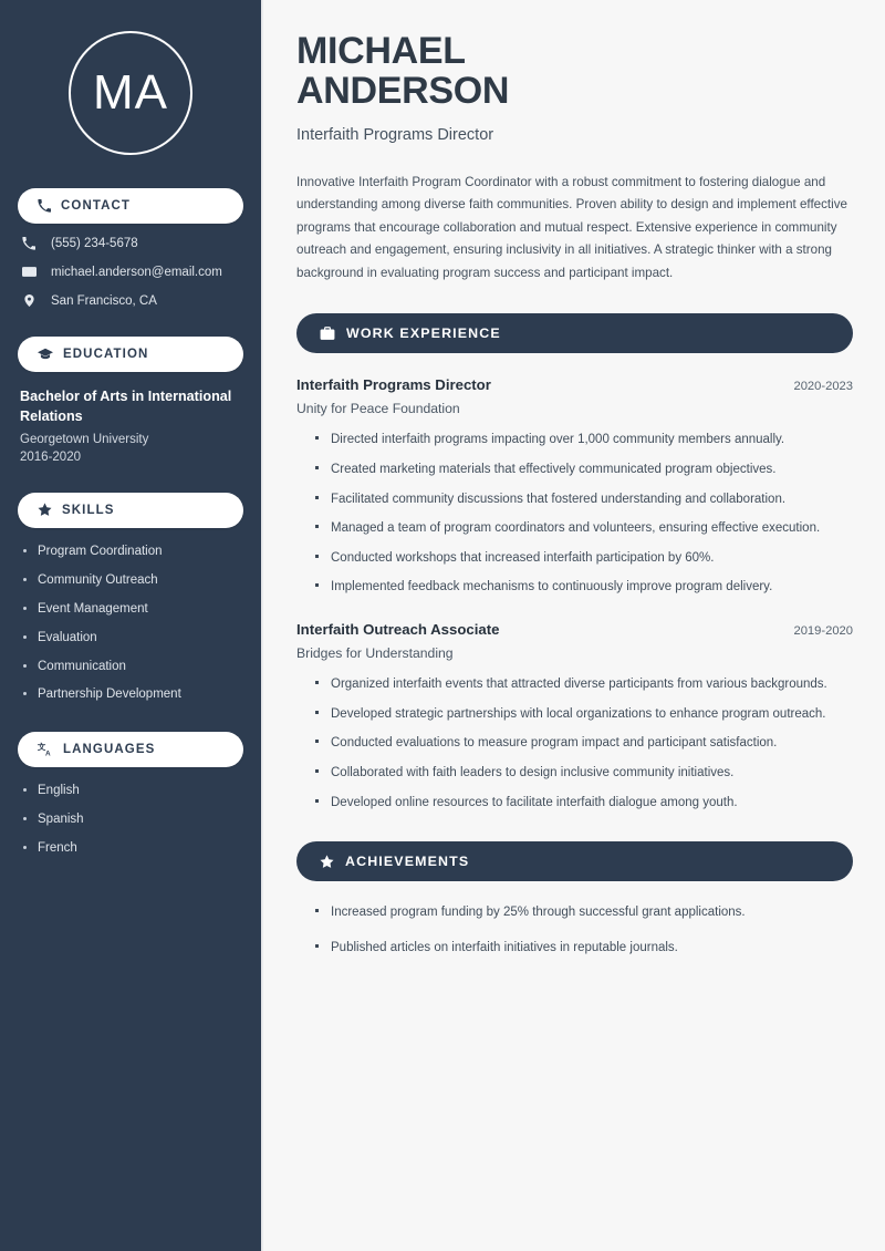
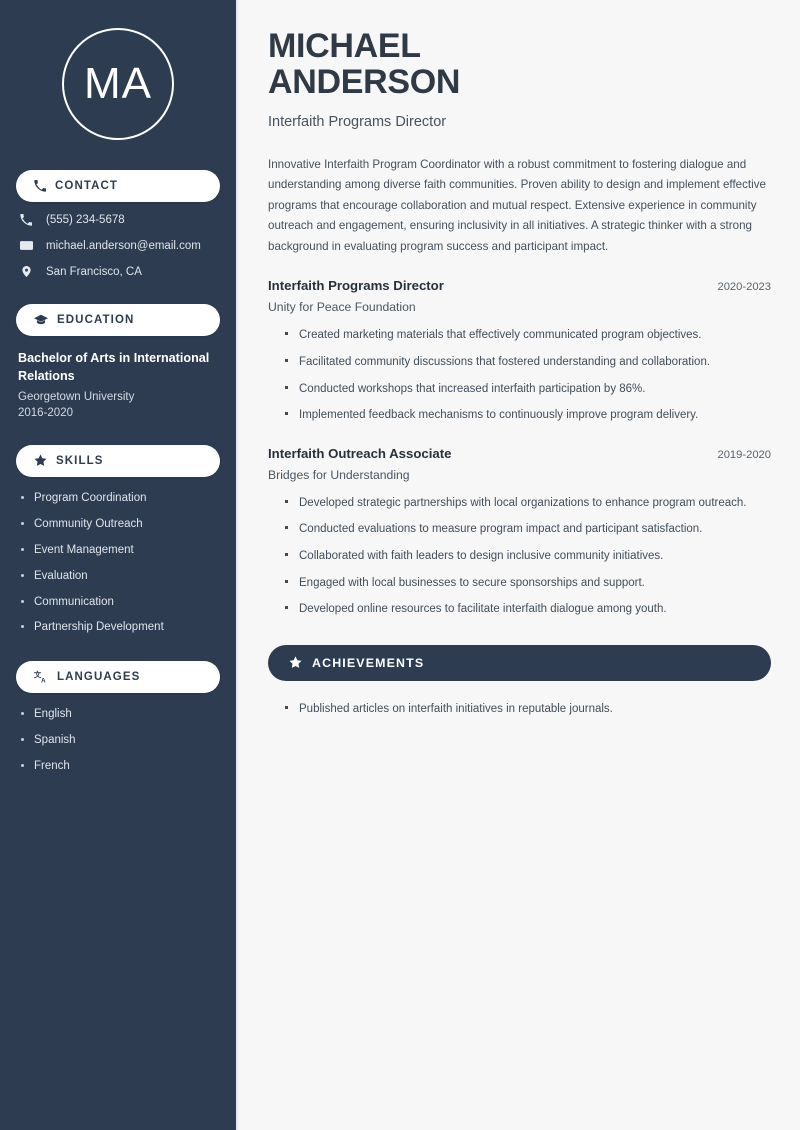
  MA
  CONTACT
  (555) 234-5678
  michael.anderson@email.com
  San Francisco, CA
  EDUCATION
  Bachelor of Arts in International Relations
  Georgetown University
  2016-2020
  SKILLS
  Program Coordination
  Community Outreach
  Event Management
  Evaluation
  Communication
  Partnership Development
  文
  LANGUAGES
  English
  Spanish
  French
  MICHAEL
  ANDERSON
  Interfaith Programs Director
  Innovative Interfaith Program Coordinator with a robust commitment to fostering dialogue and understanding among diverse faith communities. Proven ability to design and implement effective programs that encourage collaboration and mutual respect. Extensive experience in community outreach and engagement, ensuring inclusivity in all initiatives. A strategic thinker with a strong background in evaluating program success and participant impact.
- WORK EXPERIENCE
  Interfaith Programs Director
  2020-2023
  Unity for Peace Foundation
- Directed interfaith programs impacting over 1,000 community members annually.
  Created marketing materials that effectively communicated program objectives.
  Facilitated community discussions that fostered understanding and collaboration.
- Managed a team of program coordinators and volunteers, ensuring effective execution.
- Conducted workshops that increased interfaith participation by 60%.
+ Conducted workshops that increased interfaith participation by 86%.
  Implemented feedback mechanisms to continuously improve program delivery.
  Interfaith Outreach Associate
  2019-2020
  Bridges for Understanding
- Organized interfaith events that attracted diverse participants from various backgrounds.
  Developed strategic partnerships with local organizations to enhance program outreach.
  Conducted evaluations to measure program impact and participant satisfaction.
  Collaborated with faith leaders to design inclusive community initiatives.
+ Engaged with local businesses to secure sponsorships and support.
  Developed online resources to facilitate interfaith dialogue among youth.
  ACHIEVEMENTS
- Increased program funding by 25% through successful grant applications.
  Published articles on interfaith initiatives in reputable journals.
